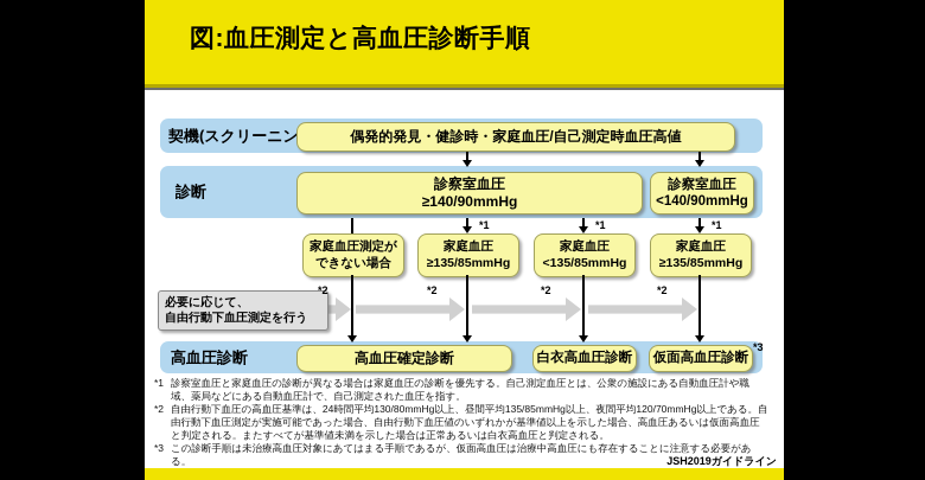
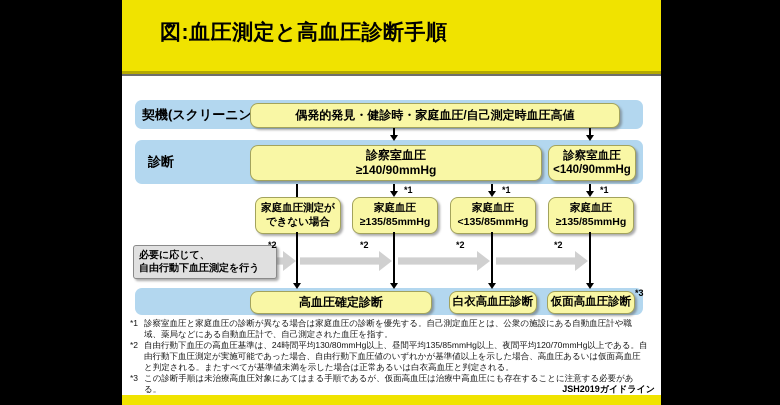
  図:血圧測定と高血圧診断手順
  契機(スクリーニン
  偶発的発見・健診時・家庭血圧/自己測定時血圧高値
  診断
  診察室血圧
  ≥140/90mmHg
  診察室血圧
  <140/90mmHg
  *1
  *1
  *1
  家庭血圧測定が
  できない場合
  家庭血圧
  ≥135/85mmHg
  家庭血圧
  <135/85mmHg
  家庭血圧
  ≥135/85mmHg
  必要に応じて、
  自由行動下血圧測定を行う
  *2
  *2
  *2
  *2
- 高血圧診断
  高血圧確定診断
  白衣高血圧診断
  仮面高血圧診断
  *3
  *1
  診察室血圧と家庭血圧の診断が異なる場合は家庭血圧の診断を優先する。自己測定血圧とは、公衆の施設にある自動血圧計や職域、薬局などにある自動血圧計で、自己測定された血圧を指す。
  *2
  自由行動下血圧の高血圧基準は、24時間平均130/80mmHg以上、昼間平均135/85mmHg以上、夜間平均120/70mmHg以上である。自由行動下血圧測定が実施可能であった場合、自由行動下血圧値のいずれかが基準値以上を示した場合、高血圧あるいは仮面高血圧と判定される。またすべてが基準値未満を示した場合は正常あるいは白衣高血圧と判定される。
  *3
  この診断手順は未治療高血圧対象にあてはまる手順であるが、仮面高血圧は治療中高血圧にも存在することに注意する必要がある。
  JSH2019ガイドライン
